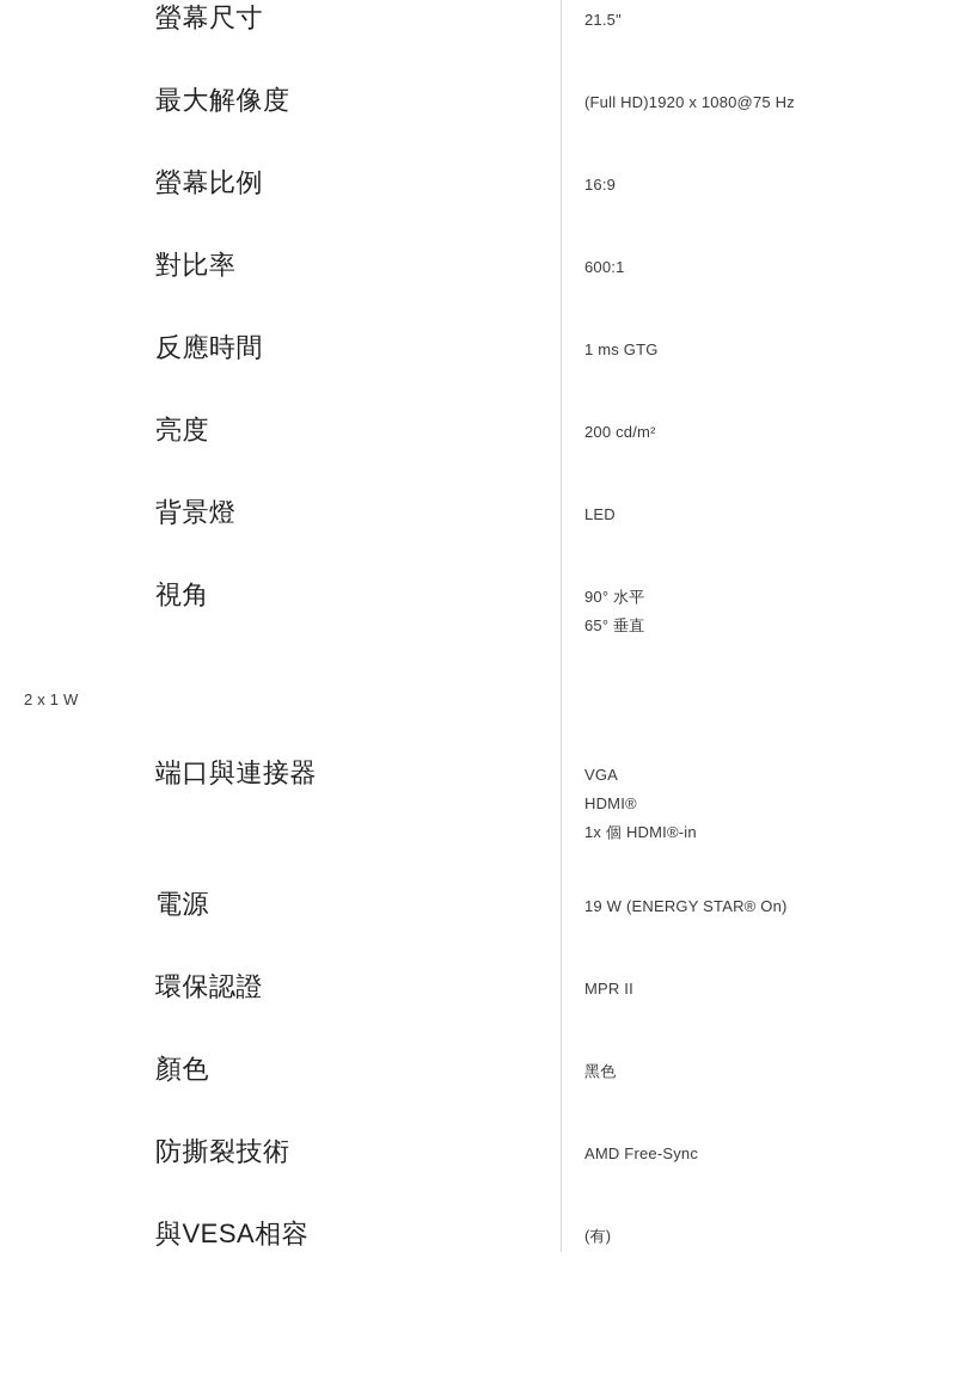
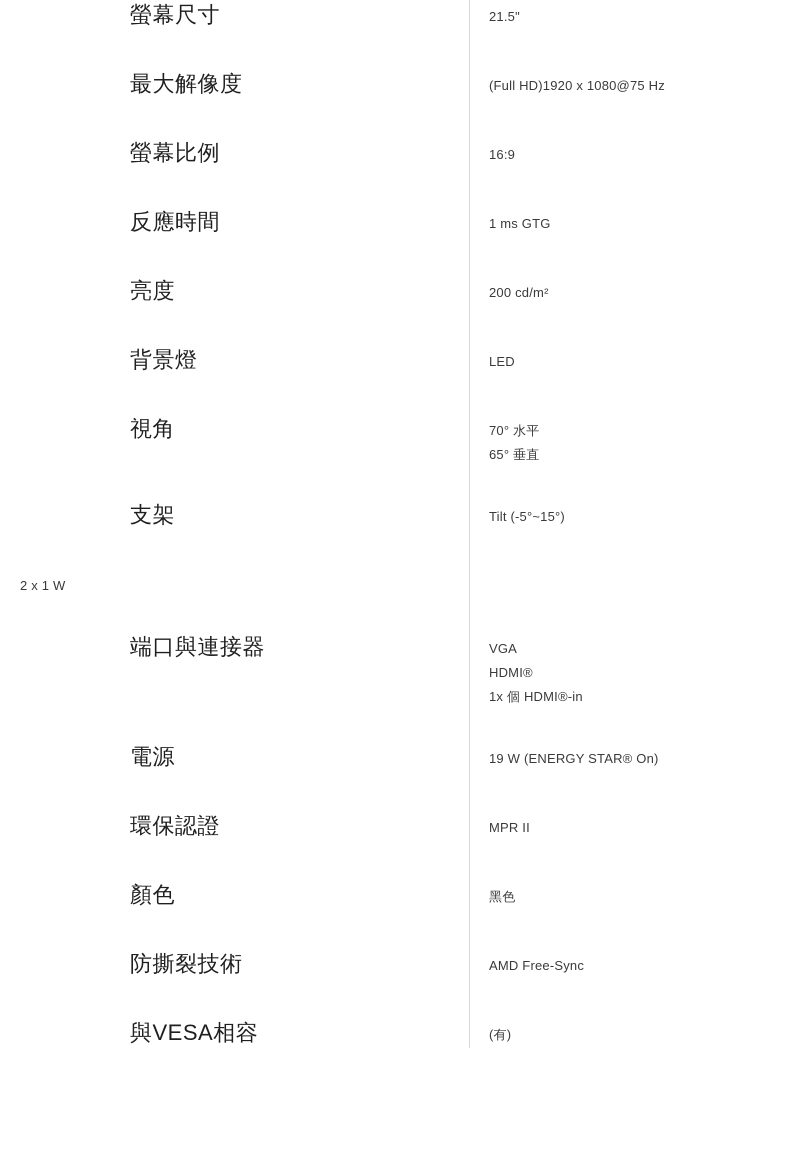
  螢幕尺寸
  21.5"
  最大解像度
  (Full HD)1920 x 1080@75 Hz
  螢幕比例
  16:9
- 對比率
- 600:1
  反應時間
  1 ms GTG
  亮度
  200 cd/m²
  背景燈
  LED
  視角
- 90° 水平
+ 70° 水平
  65° 垂直
+ 支架
+ Tilt (-5°~15°)
  2 x 1 W
  端口與連接器
  VGA
  HDMI®
  1x 個 HDMI®-in
  電源
  19 W (ENERGY STAR® On)
  環保認證
  MPR II
  顏色
  黑色
  防撕裂技術
  AMD Free-Sync
  與VESA相容
  (有)
